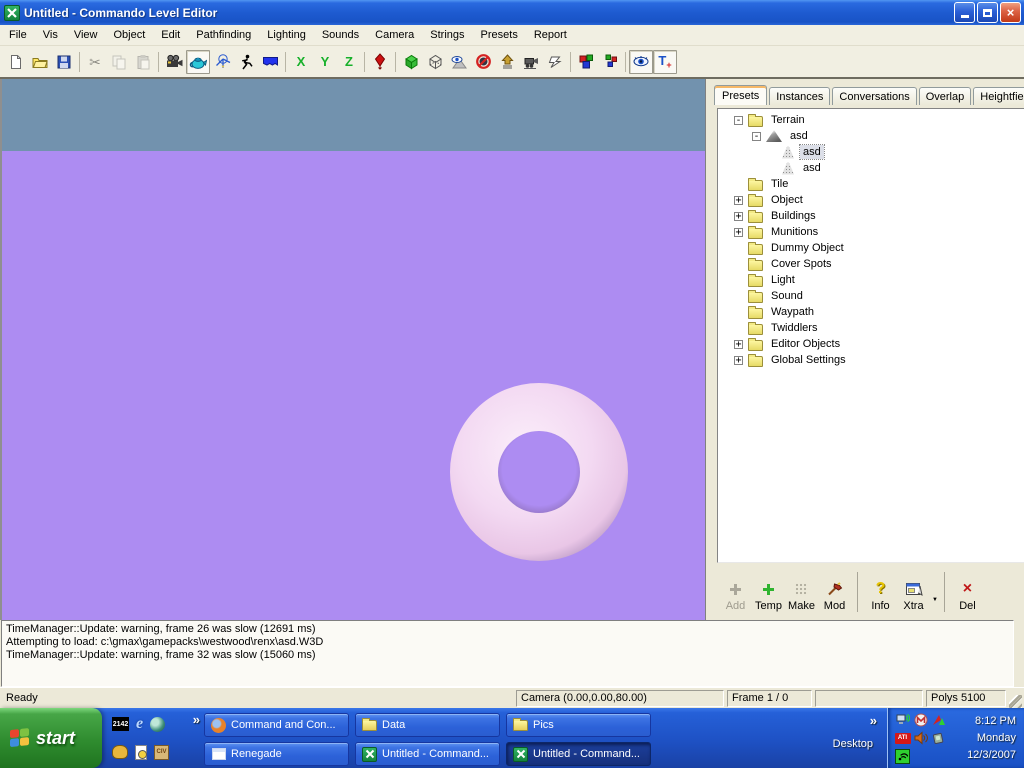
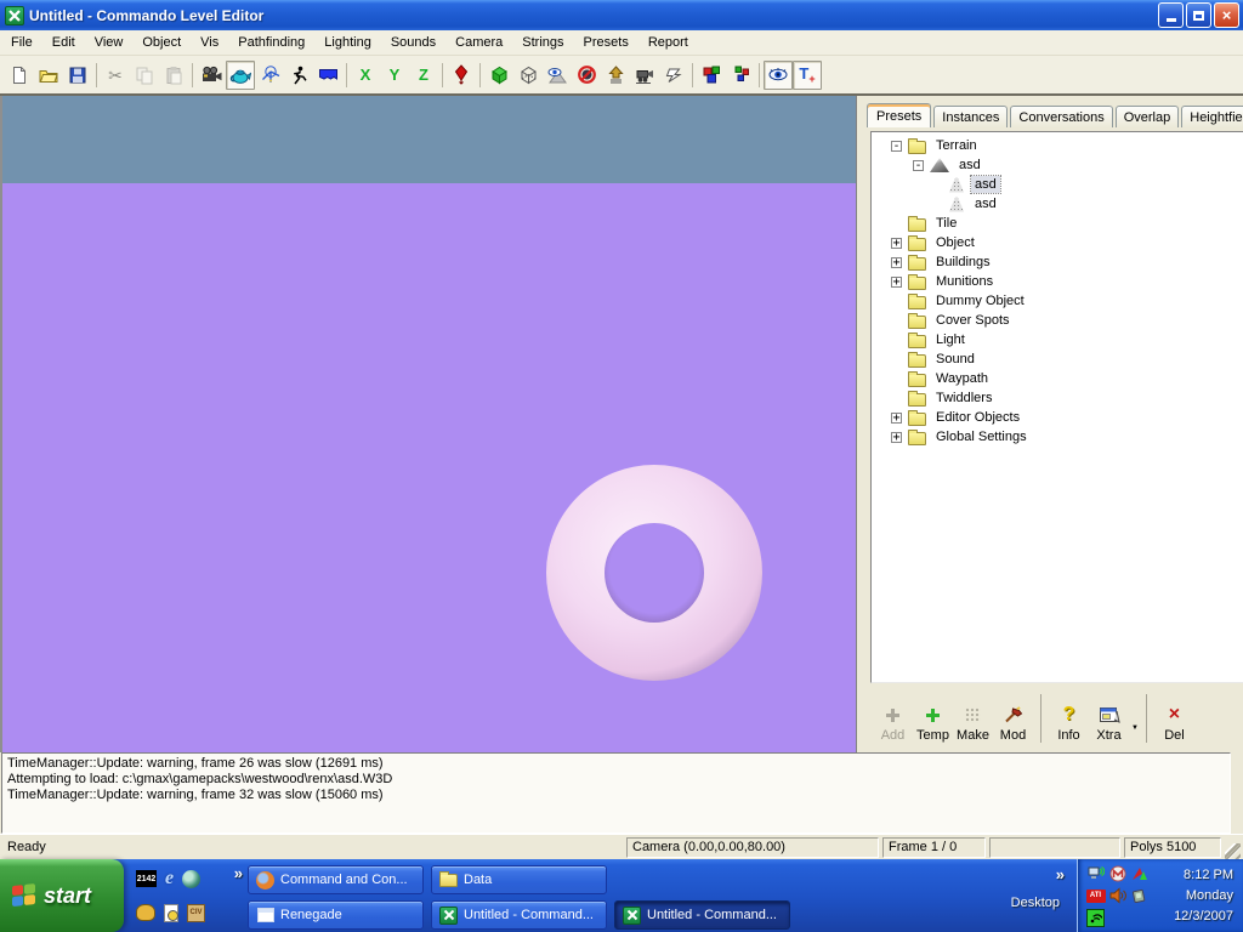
  Untitled - Commando Level Editor
  ×
  File
- Vis
+ Edit
  View
  Object
- Edit
+ Vis
  Pathfinding
  Lighting
  Sounds
  Camera
  Strings
  Presets
  Report
  ✂
  X
  Y
  Z
  T+
  Presets
  Instances
  Conversations
  Overlap
  Heightfie
  -
  Terrain
  -
  asd
  asd
  asd
  Tile
  +
  Object
  +
  Buildings
  +
  Munitions
  Dummy Object
  Cover Spots
  Light
  Sound
  Waypath
  Twiddlers
  +
  Editor Objects
  +
  Global Settings
  Add
  Temp
  Make
  Mod
  ?
  Info
  Xtra
  ×
  Del
  TimeManager::Update: warning, frame 26 was slow (12691 ms)
  Attempting to load: c:\gmax\gamepacks\westwood\renx\asd.W3D
  TimeManager::Update: warning, frame 32 was slow (15060 ms)
  Ready
  Camera (0.00,0.00,80.00)
  Frame 1 / 0
  Polys 5100
  start
  »
  e
  Command and Con...
  Data
- Pics
  Renegade
  Untitled - Command...
  Untitled - Command...
  »
  Desktop
  8:12 PM
  Monday
  12/3/2007
